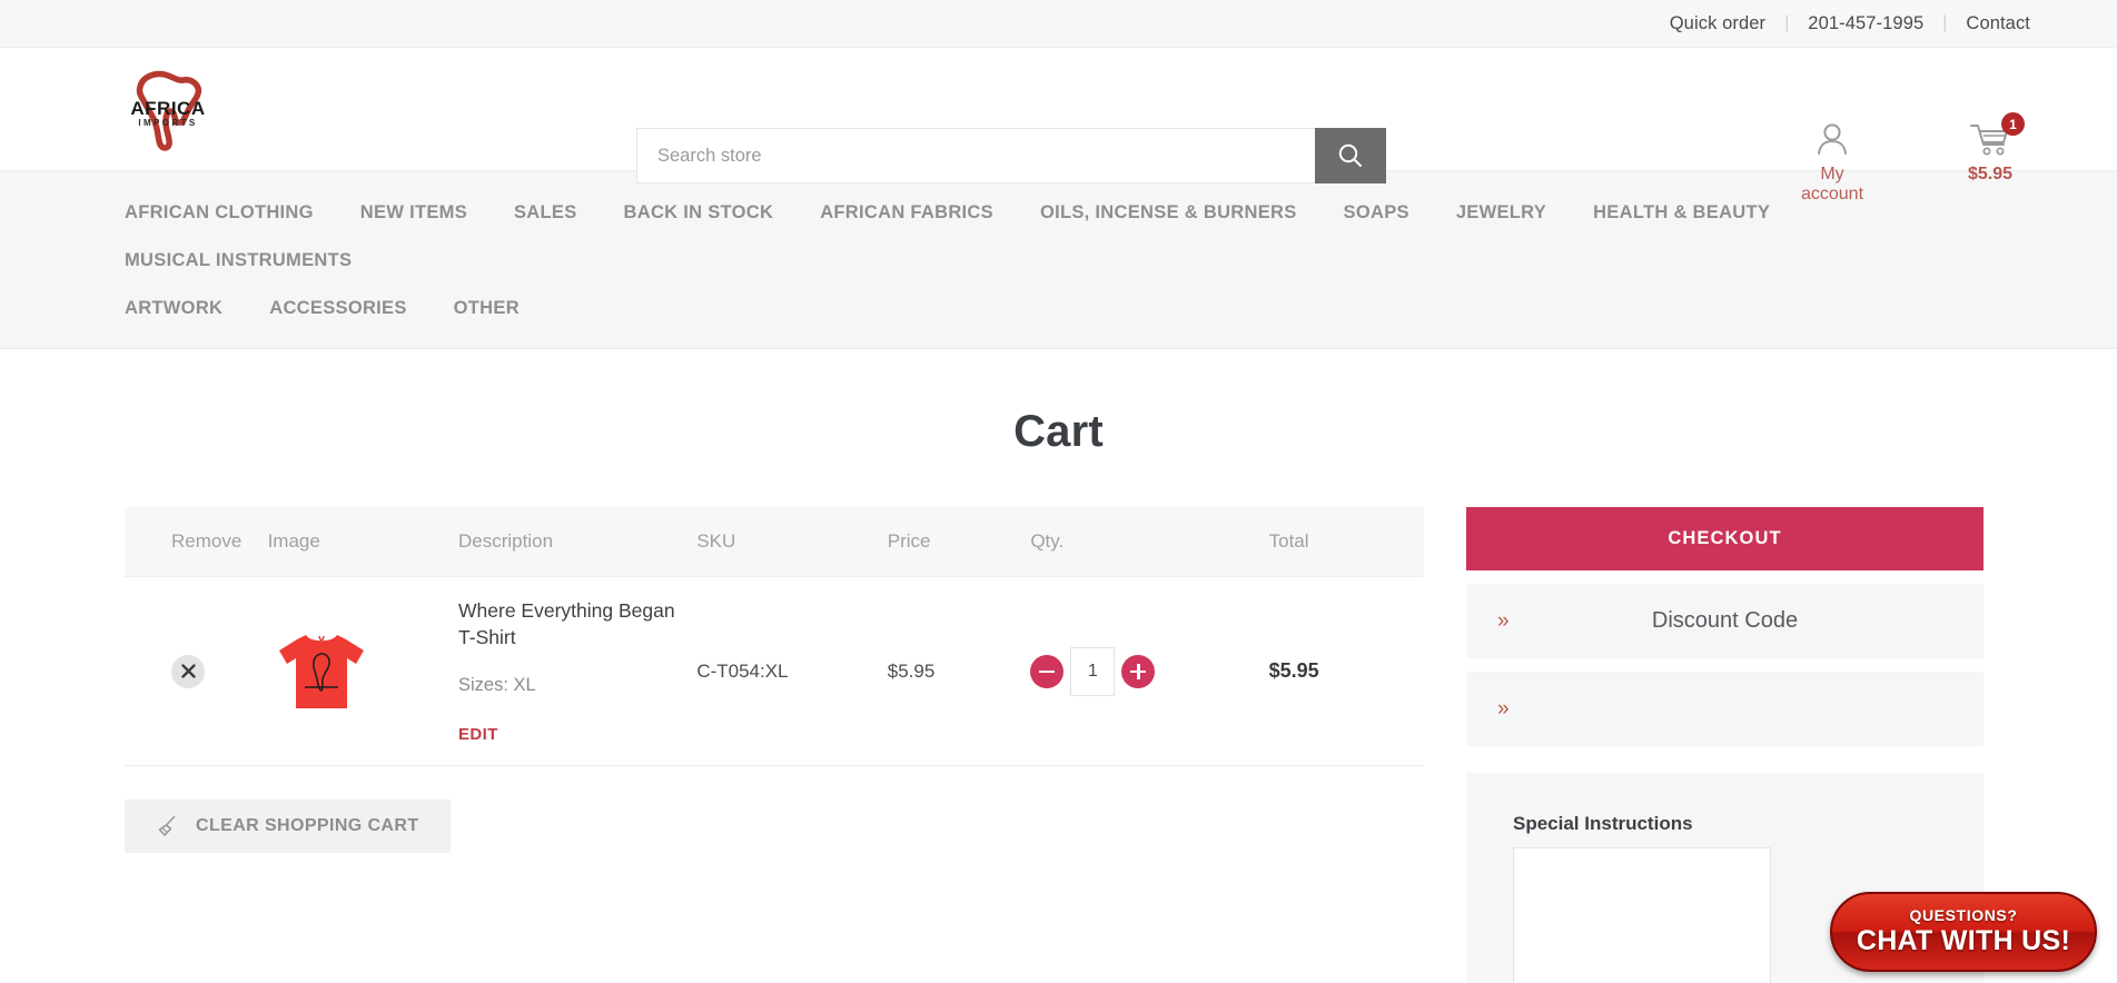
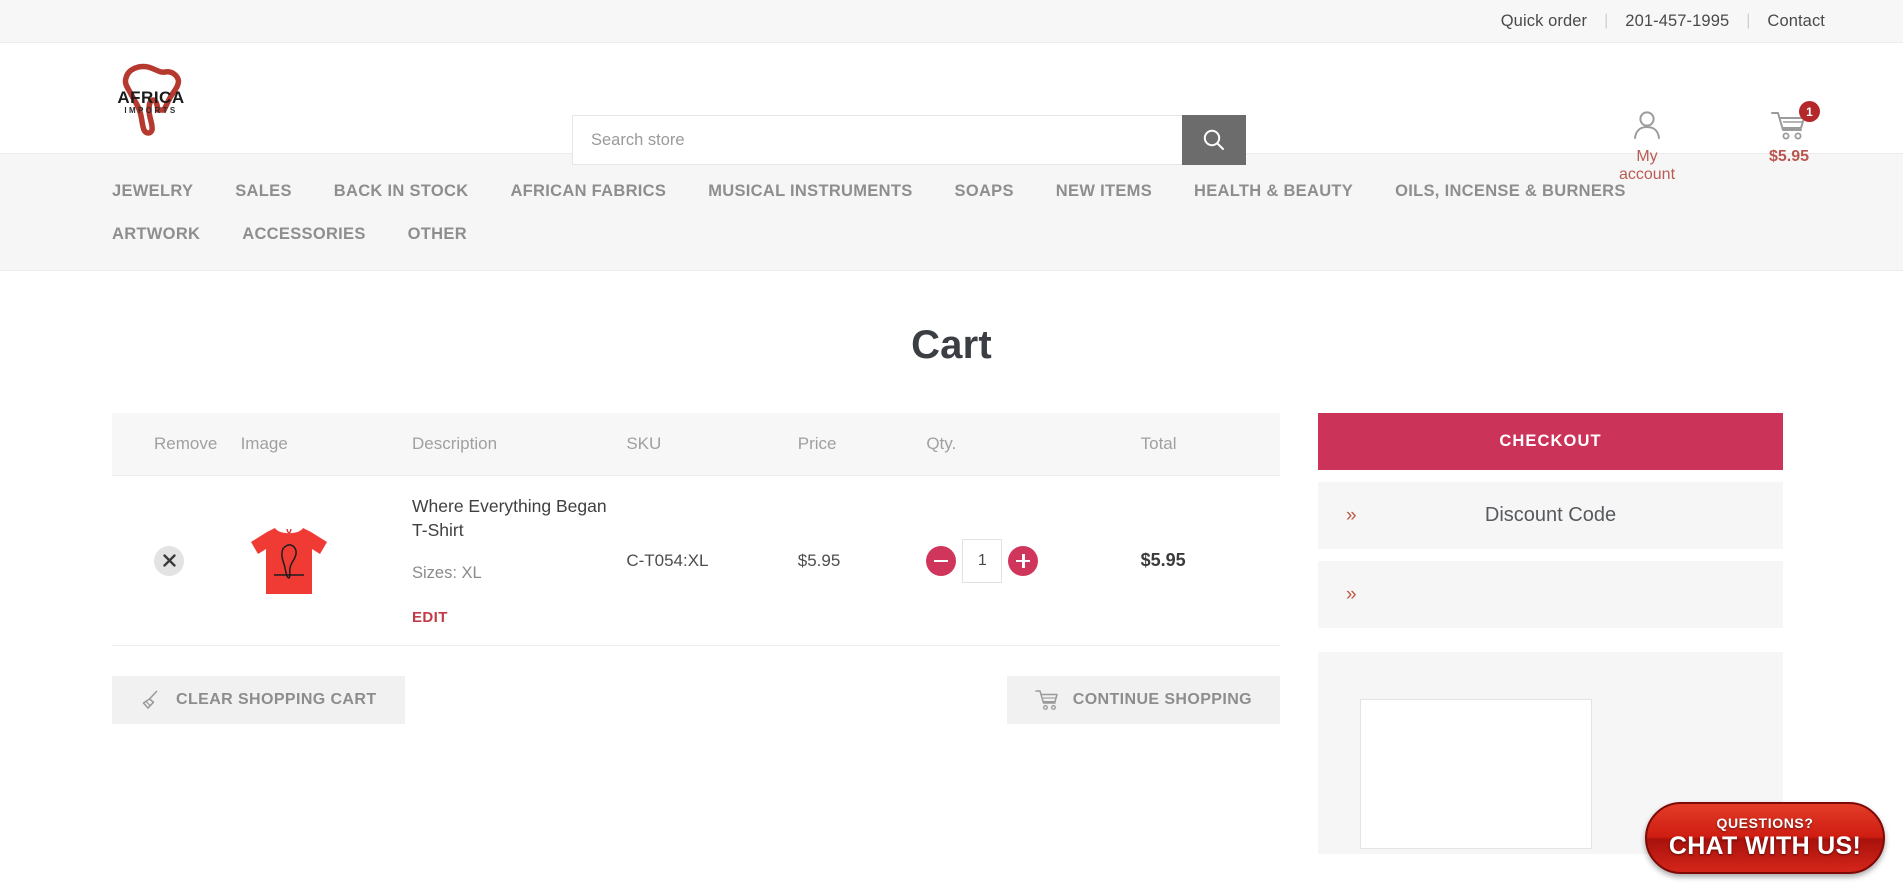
  Quick order
  |
  201-457-1995
  |
  Contact
  AFRICA
  IMPORTS
  Search store
  My account
  1
  $5.95
- AFRICAN CLOTHING
- NEW ITEMS
+ JEWELRY
  SALES
  BACK IN STOCK
  AFRICAN FABRICS
- OILS, INCENSE & BURNERS
+ MUSICAL INSTRUMENTS
  SOAPS
- JEWELRY
+ NEW ITEMS
  HEALTH & BEAUTY
- MUSICAL INSTRUMENTS
+ OILS, INCENSE & BURNERS
  ARTWORK
  ACCESSORIES
  OTHER
  Cart
  Remove	Image	Description	SKU	Price	Qty.	Total
  		Where Everything Began T-Shirt Sizes: XL EDIT	C-T054:XL	$5.95	1	$5.95
  CLEAR SHOPPING CART
+ CONTINUE SHOPPING
  CHECKOUT
  »
  Discount Code
  »
- Special Instructions
  QUESTIONS?
  CHAT WITH US!
